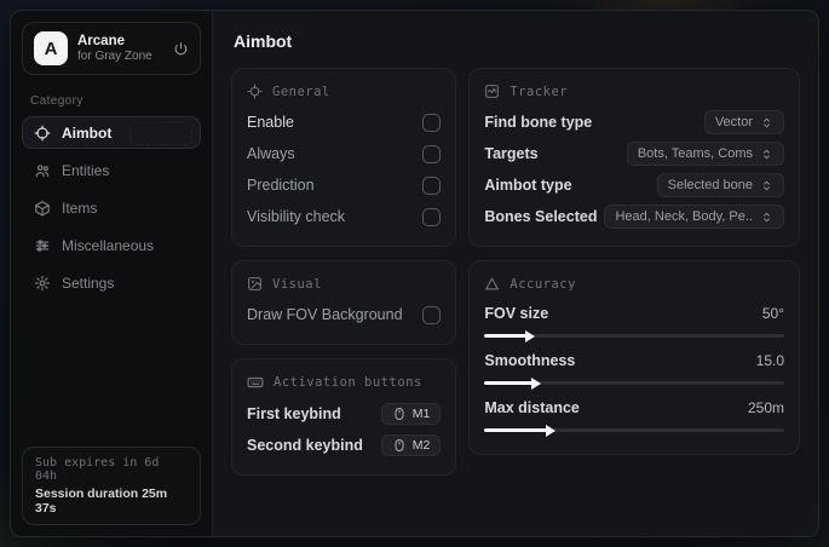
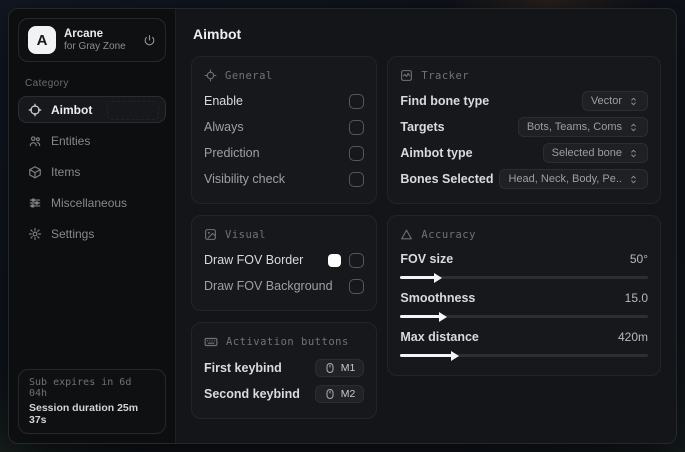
  A
  Arcane
  for Gray Zone
  Category
  Aimbot
  Entities
  Items
  Miscellaneous
  Settings
  Sub expires in 6d 04h
  Session duration 25m 37s
  Aimbot
  General
  Enable
  Always
  Prediction
  Visibility check
  Visual
+ Draw FOV Border
  Draw FOV Background
  Activation buttons
  First keybind
  M1
  Second keybind
  M2
  Tracker
  Find bone type
  Vector
  Targets
  Bots, Teams, Coms
  Aimbot type
  Selected bone
  Bones Selected
  Head, Neck, Body, Pe..
  Accuracy
  FOV size
  50°
  Smoothness
  15.0
  Max distance
- 250m
+ 420m
